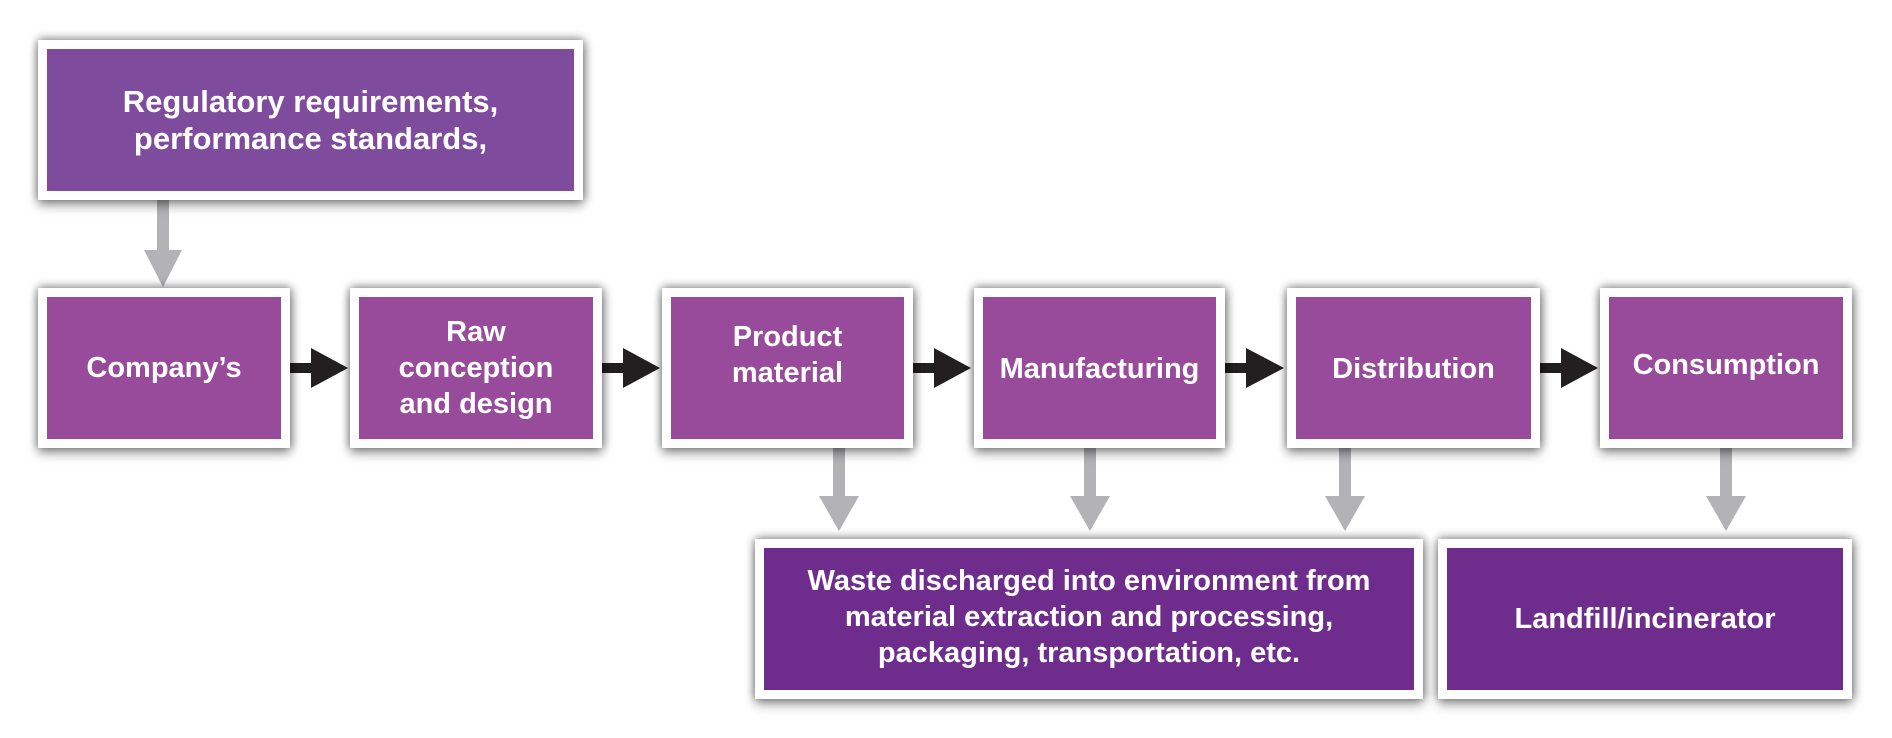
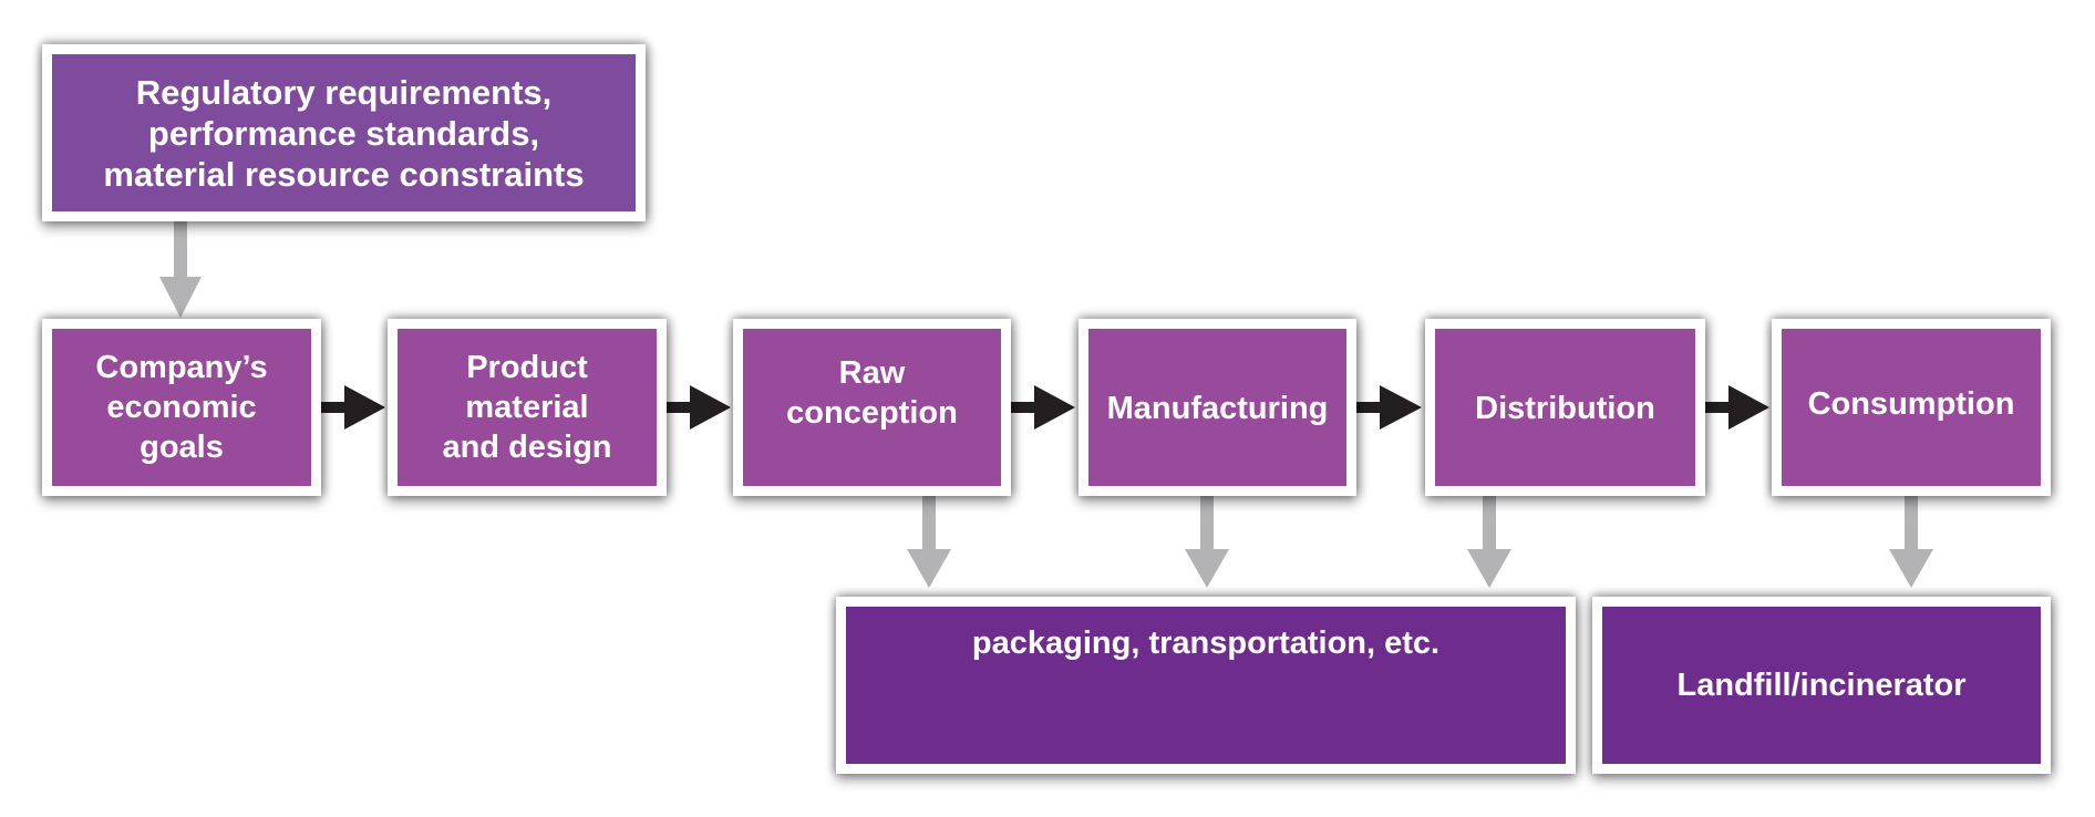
  Regulatory requirements,
  performance standards,
+ material resource constraints
  Company’s
+ economic
+ goals
- Raw
+ Product
- conception
+ material
  and design
- Product
+ Raw
- material
+ conception
  Manufacturing
  Distribution
  Consumption
- Waste discharged into environment from
- material extraction and processing,
  packaging, transportation, etc.
  Landfill/incinerator
